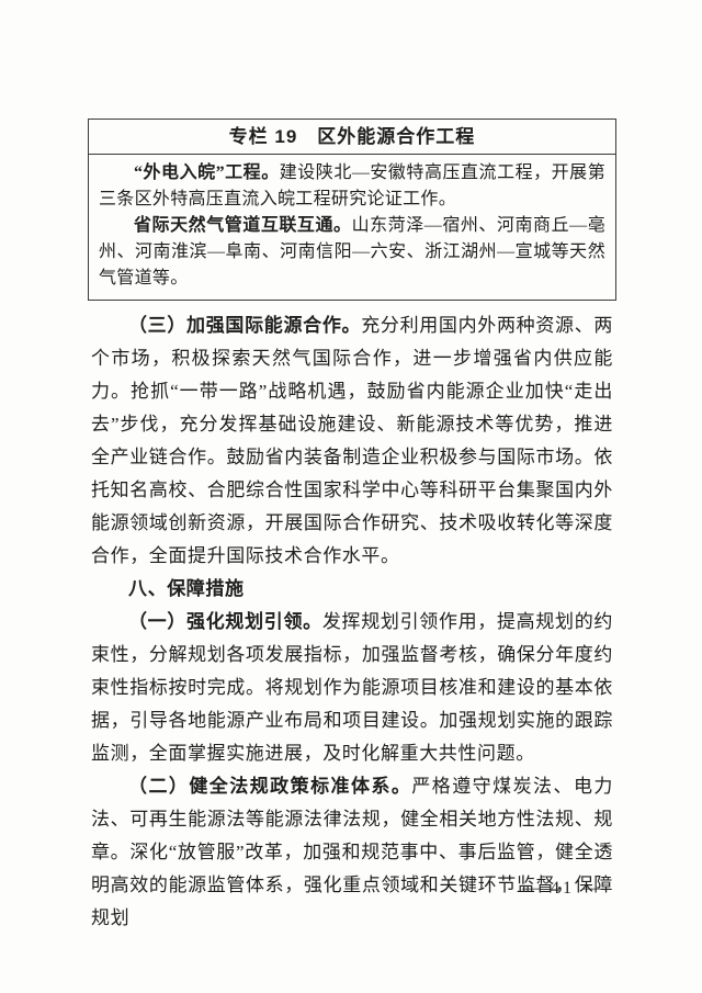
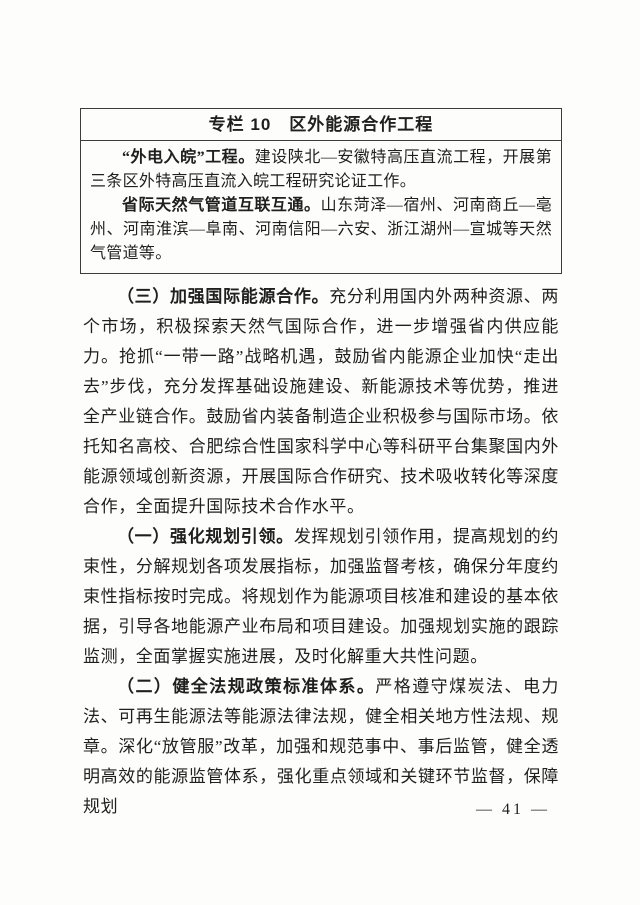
- 专栏 19 区外能源合作工程
+ 专栏 10 区外能源合作工程
  “外电入皖”工程。建设陕北—安徽特高压直流工程，开展第三条区外特高压直流入皖工程研究论证工作。
  省际天然气管道互联互通。山东菏泽—宿州、河南商丘—亳州、河南淮滨—阜南、河南信阳—六安、浙江湖州—宣城等天然气管道等。
  （三）加强国际能源合作。充分利用国内外两种资源、两个市场，积极探索天然气国际合作，进一步增强省内供应能力。抢抓“一带一路”战略机遇，鼓励省内能源企业加快“走出去”步伐，充分发挥基础设施建设、新能源技术等优势，推进全产业链合作。鼓励省内装备制造企业积极参与国际市场。依托知名高校、合肥综合性国家科学中心等科研平台集聚国内外能源领域创新资源，开展国际合作研究、技术吸收转化等深度合作，全面提升国际技术合作水平。
- 八、保障措施
  （一）强化规划引领。发挥规划引领作用，提高规划的约束性，分解规划各项发展指标，加强监督考核，确保分年度约束性指标按时完成。将规划作为能源项目核准和建设的基本依据，引导各地能源产业布局和项目建设。加强规划实施的跟踪监测，全面掌握实施进展，及时化解重大共性问题。
  （二）健全法规政策标准体系。严格遵守煤炭法、电力法、可再生能源法等能源法律法规，健全相关地方性法规、规章。深化“放管服”改革，加强和规范事中、事后监管，健全透明高效的能源监管体系，强化重点领域和关键环节监督，保障规划
  — 41 —
